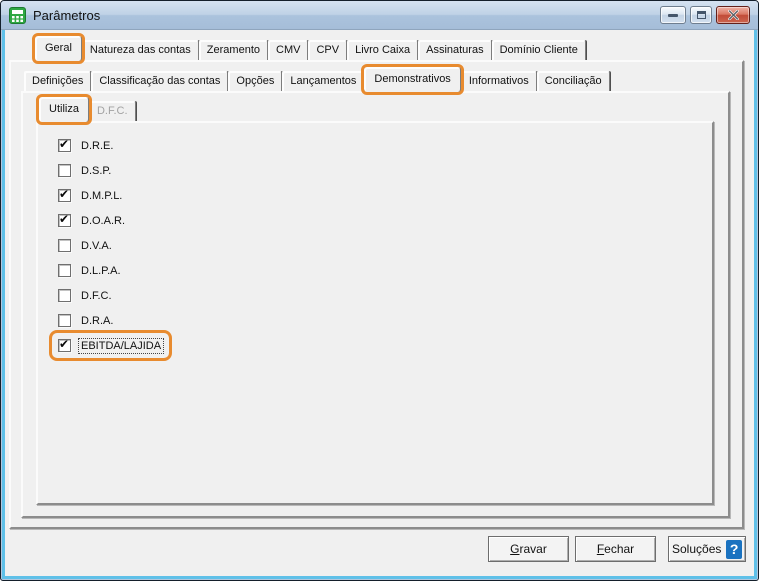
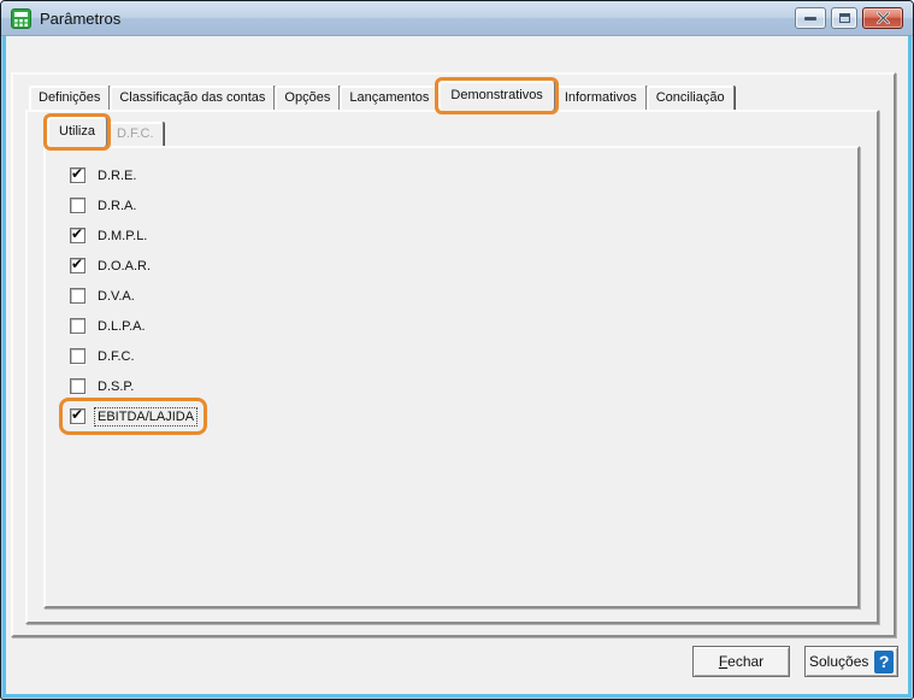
  Parâmetros
- Geral
- Natureza das contas
- Zeramento
- CMV
- CPV
- Livro Caixa
- Assinaturas
- Domínio Cliente
  Definições
  Classificação das contas
  Opções
  Lançamentos
  Demonstrativos
  Informativos
  Conciliação
  Utiliza
  D.F.C.
  ✔
  D.R.E.
- D.S.P.
+ D.R.A.
  ✔
  D.M.P.L.
  ✔
  D.O.A.R.
  D.V.A.
  D.L.P.A.
  D.F.C.
- D.R.A.
+ D.S.P.
  ✔
  EBITDA/LAJIDA
- Gravar
  Fechar
  Soluções
  ?
